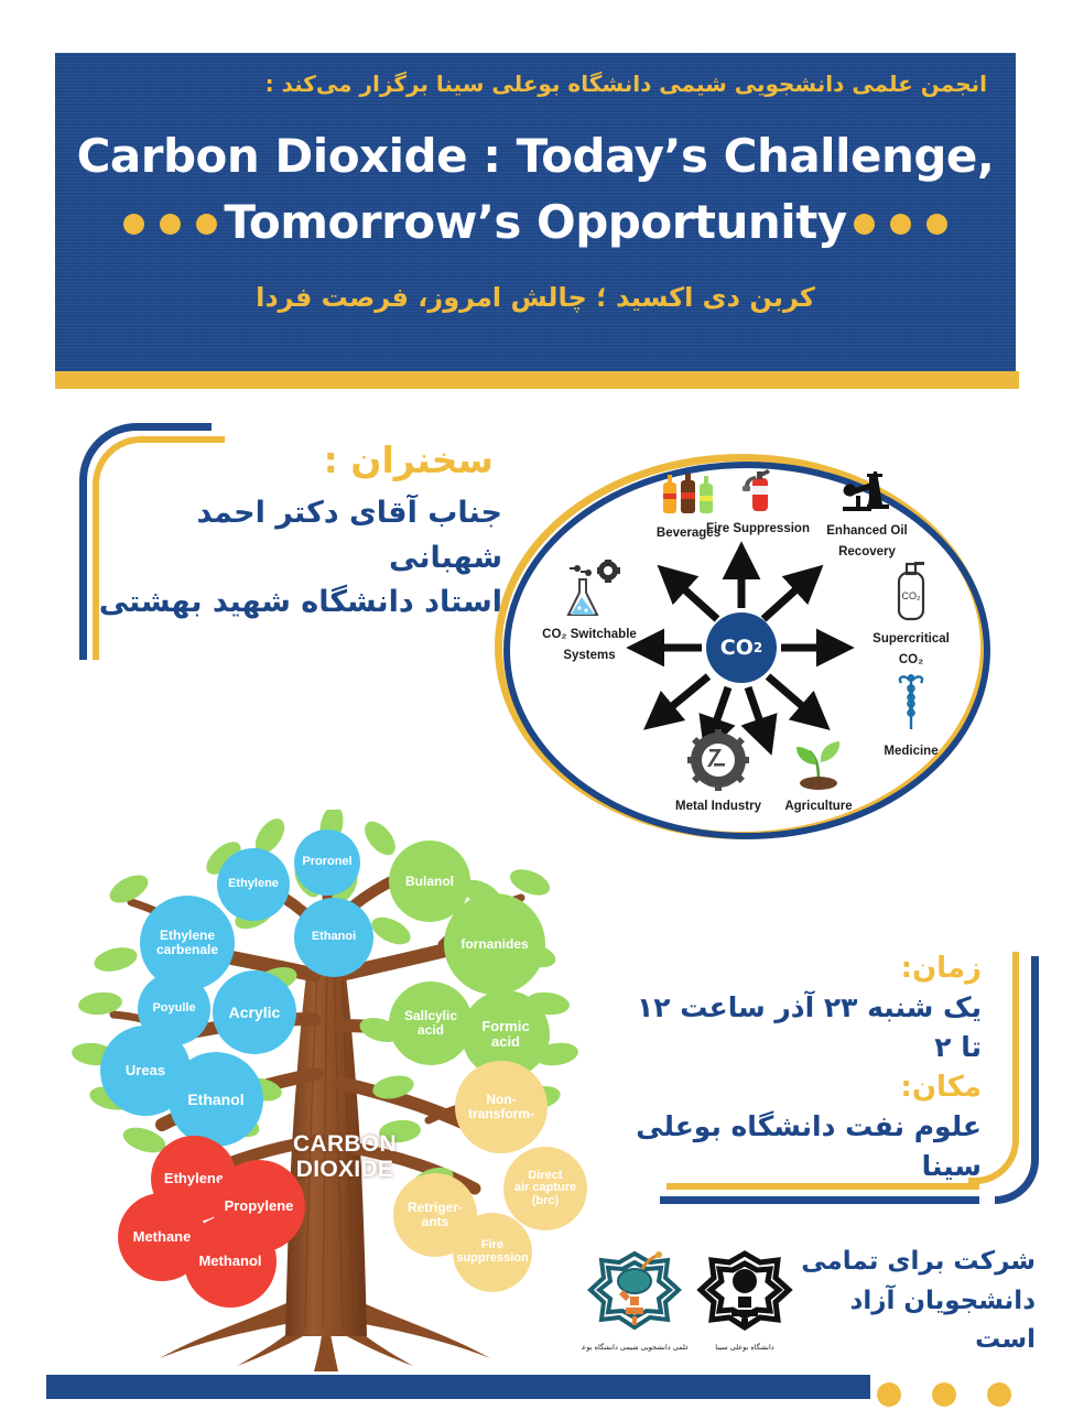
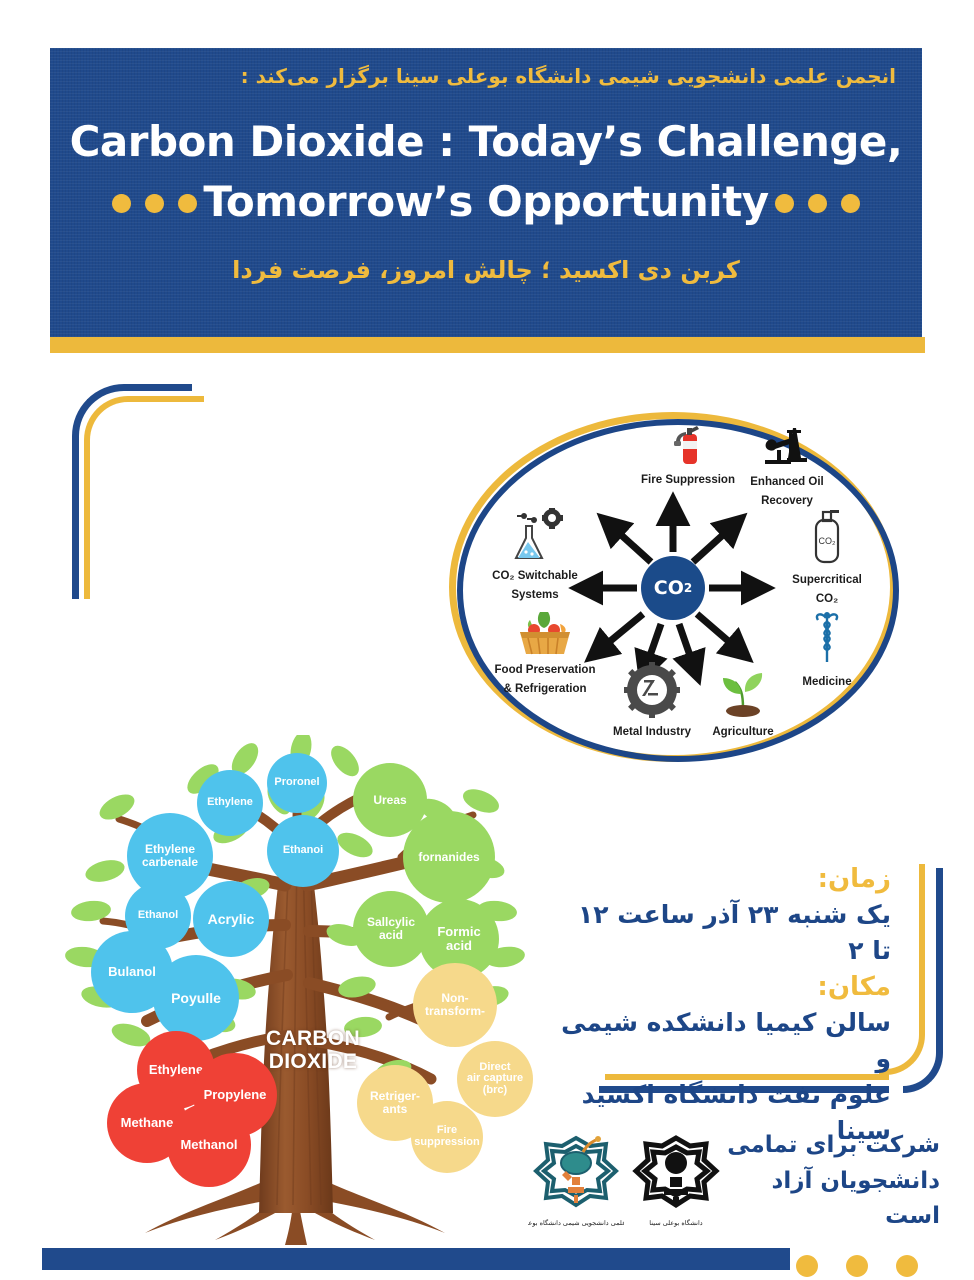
  انجمن علمی دانشجویی شیمی دانشگاه بوعلی سینا برگزار می‌کند :
  Carbon Dioxide : Today’s Challenge,
  Tomorrow’s Opportunity
  کربن دی اکسید ؛ چالش امروز، فرصت فردا
- سخنران :
- جناب آقای دکتر احمد شهبانی
- استاد دانشگاه شهید بهشتی
  CO
  2
- Beverages
  Fire Suppression
  Enhanced Oil
  Recovery
  CO₂
  Supercritical
  CO₂
  Medicine
  Agriculture
  Metal Industry
+ Food Preservation
+ & Refrigeration
  CO₂ Switchable
  Systems
  CARBON DIOXIDE
  Proronel
  Ethylene
  Ethylene
  carbenale
  Ethanoi
- Poyulle
+ Ethanol
  Acrylic
- Ureas
+ Bulanol
- Ethanol
+ Poyulle
- Bulanol
+ Ureas
  fornanides
  Sallcylic
  acid
  Formic
  acid
  Non-
  transform-
  Direct
  air capture
  (brc)
  Retriger-
  ants
  Fire
  suppression
  Ethylene
  Propylene
  Methane
  Methanol
  زمان:
  یک شنبه ۲۳ آذر ساعت ۱۲ تا ۲
  مکان:
+ سالن کیمیا دانشکده شیمی و
- علوم نفت دانشگاه بوعلی سینا
+ علوم نفت دانشگاه اکسید سینا
  شرکت برای تمامی
  دانشجویان آزاد
  است
  لمی دانشجویی شیمی دانشگاه بوعل
  دانشگاه بوعلی سینا
